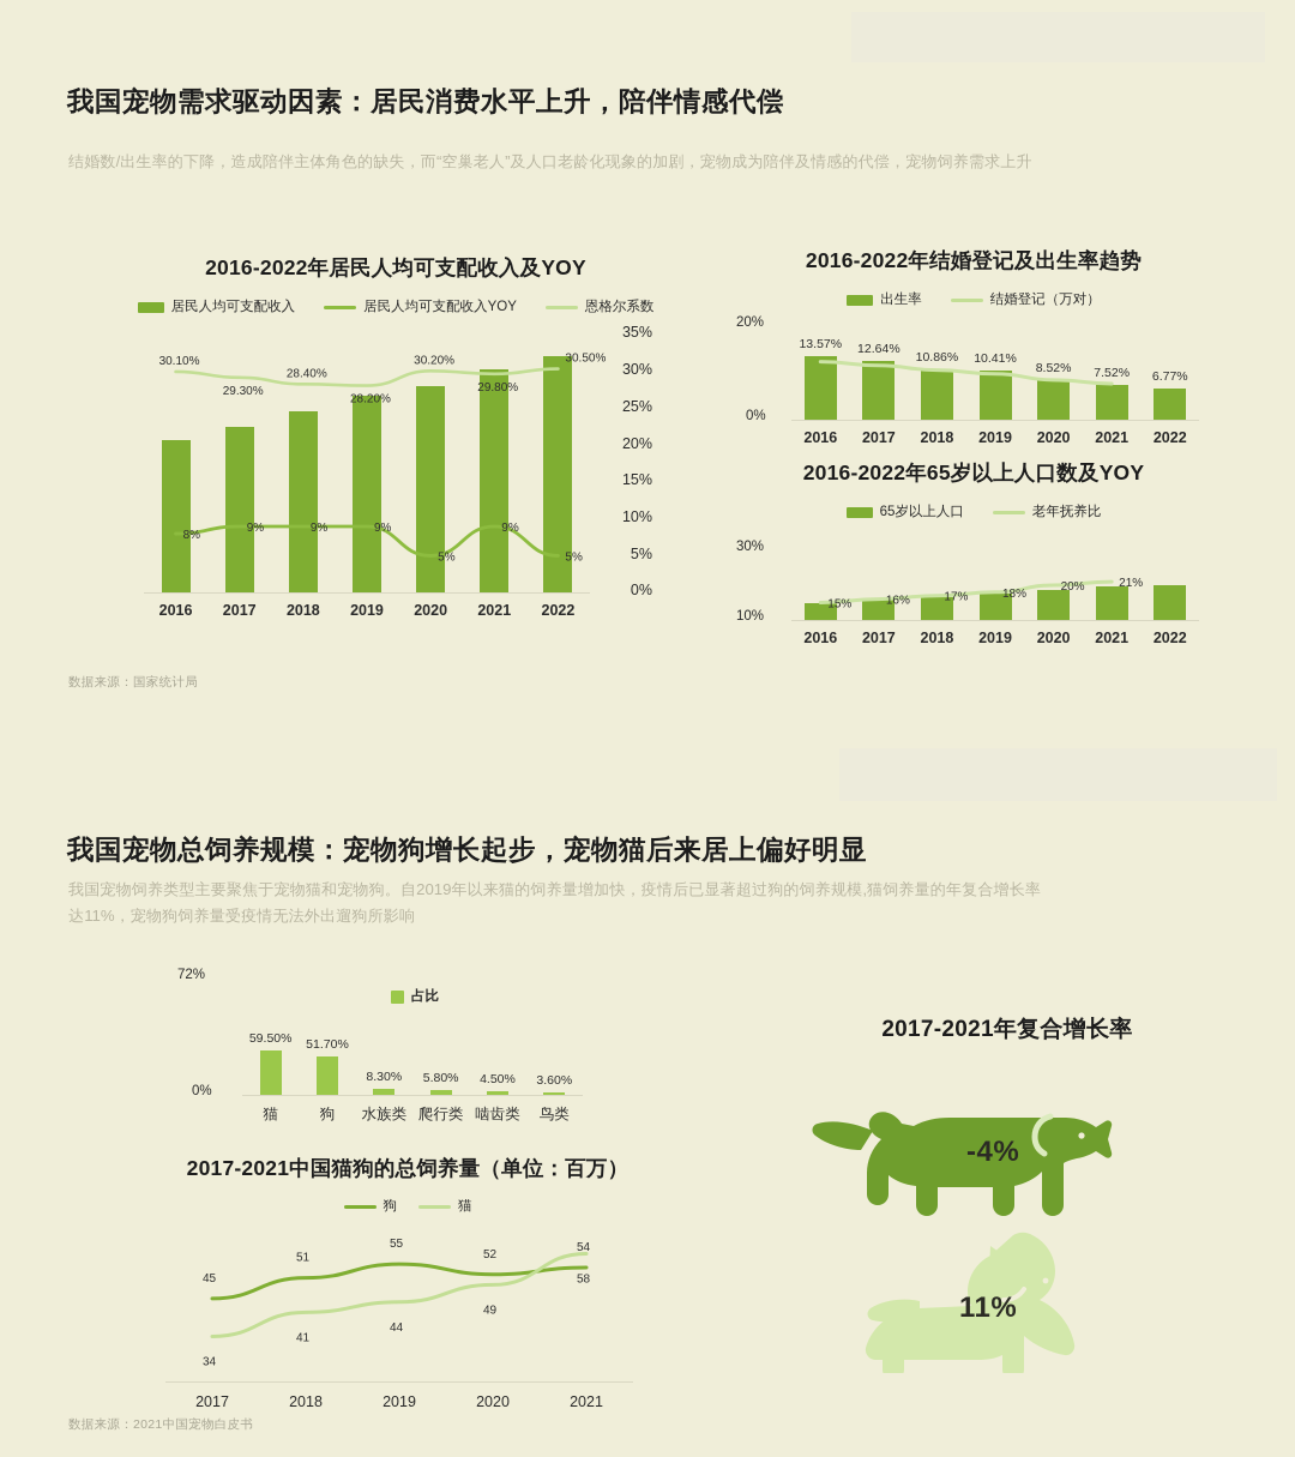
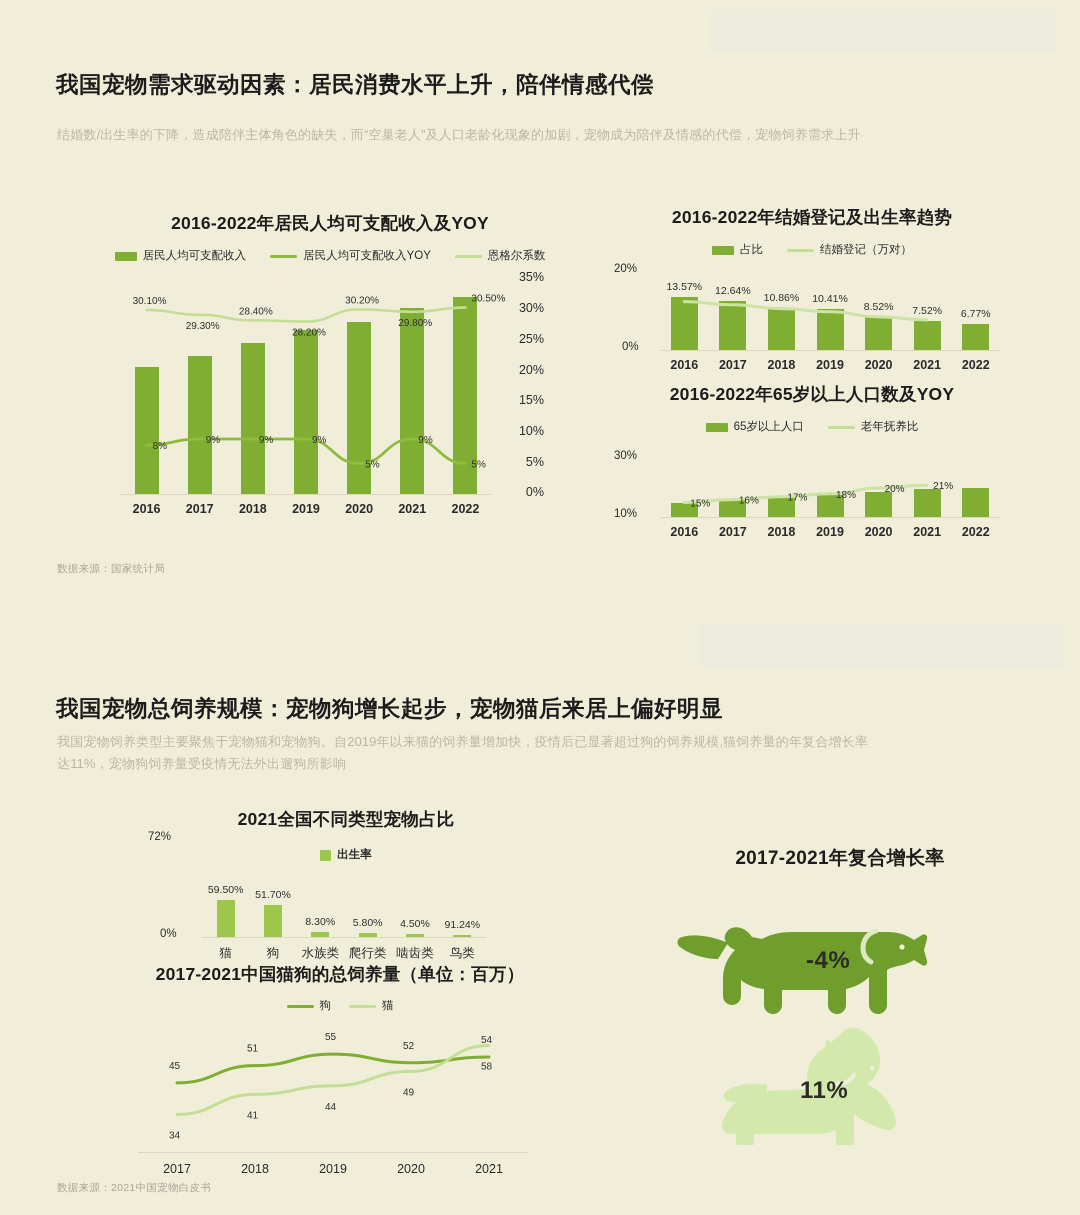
  我国宠物需求驱动因素：居民消费水平上升，陪伴情感代偿
  结婚数/出生率的下降，造成陪伴主体角色的缺失，而“空巢老人”及人口老龄化现象的加剧，宠物成为陪伴及情感的代偿，宠物饲养需求上升
  数据来源：国家统计局
  2016-2022年居民人均可支配收入及YOY
  居民人均可支配收入
  居民人均可支配收入YOY
  恩格尔系数
  35%
  30%
  25%
  20%
  15%
  10%
  5%
  0%
  30.10%
  29.30%
  28.40%
  28.20%
  30.20%
  29.80%
  30.50%
  8%
  9%
  9%
  9%
  5%
  9%
  5%
  2016
  2017
  2018
  2019
  2020
  2021
  2022
  2016-2022年结婚登记及出生率趋势
- 出生率
+ 占比
  结婚登记（万对）
  20%
  0%
  13.57%
  12.64%
  10.86%
  10.41%
  8.52%
  7.52%
  6.77%
  2016
  2017
  2018
  2019
  2020
  2021
  2022
  2016-2022年65岁以上人口数及YOY
  65岁以上人口
  老年抚养比
  30%
  10%
  15%
  16%
  17%
  18%
  20%
  21%
  2016
  2017
  2018
  2019
  2020
  2021
  2022
  我国宠物总饲养规模：宠物狗增长起步，宠物猫后来居上偏好明显
  我国宠物饲养类型主要聚焦于宠物猫和宠物狗。自2019年以来猫的饲养量增加快，疫情后已显著超过狗的饲养规模,猫饲养量的年复合增长率
  达11%，宠物狗饲养量受疫情无法外出遛狗所影响
  数据来源：2021中国宠物白皮书
+ 2021全国不同类型宠物占比
- 占比
+ 出生率
  72%
  0%
  59.50%
  51.70%
  8.30%
  5.80%
  4.50%
- 3.60%
+ 91.24%
  猫
  狗
  水族类
  爬行类
  啮齿类
  鸟类
  2017-2021中国猫狗的总饲养量（单位：百万）
  狗
  猫
  45
  51
  55
  52
  54
  34
  41
  44
  49
  58
  2017
  2018
  2019
  2020
  2021
  2017-2021年复合增长率
  -4%
  11%
